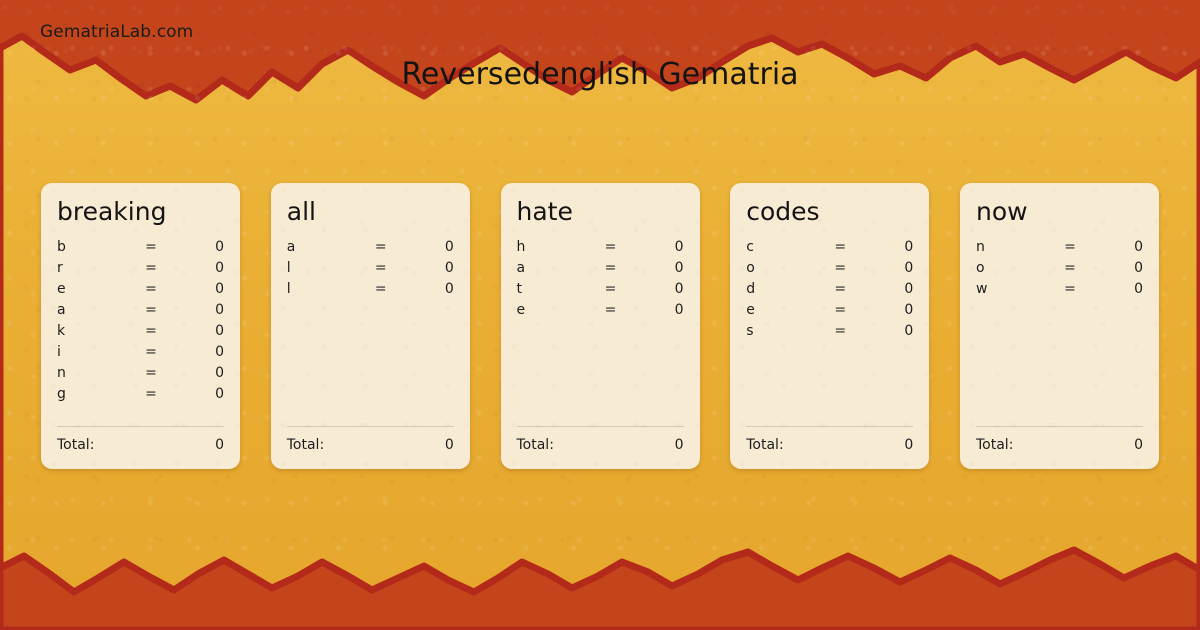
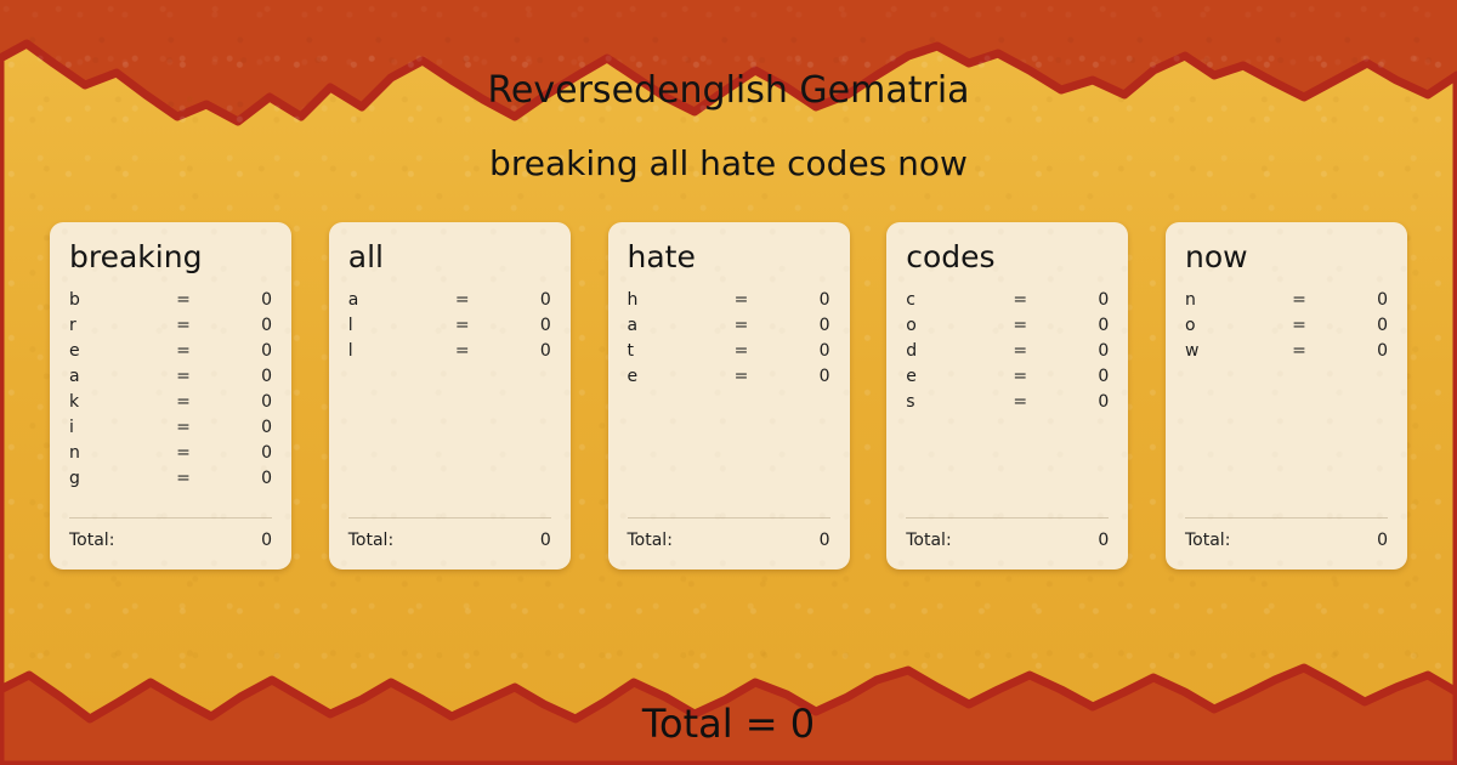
- GematriaLab.com
  Reversedenglish Gematria
+ breaking all hate codes now
+ Total = 0
